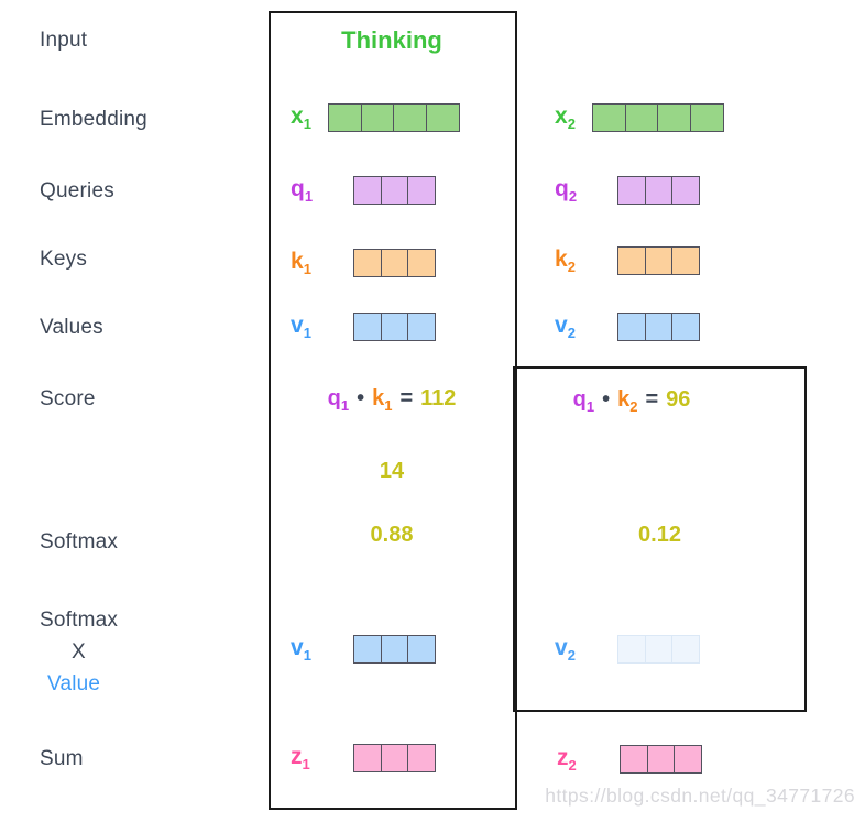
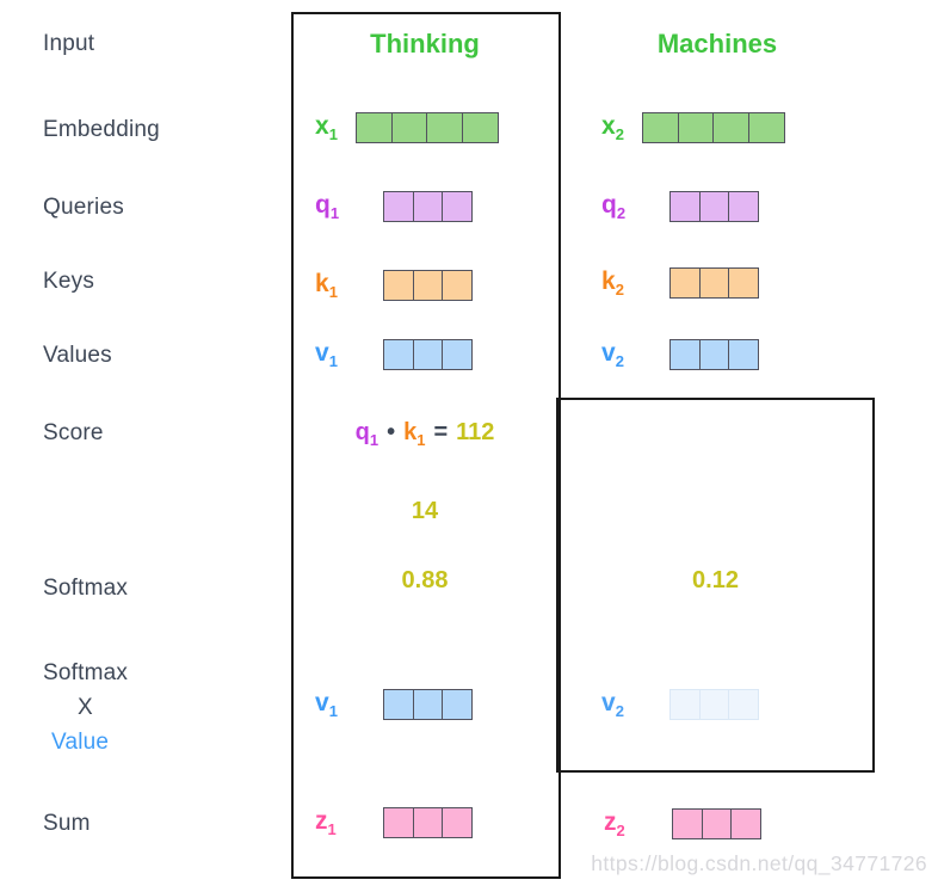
  Input
  Embedding
  Queries
  Keys
  Values
  Score
  Softmax
  Softmax
  X
  Value
  Sum
  Thinking
+ Machines
  x1
  x2
  q1
  q2
  k1
  k2
  v1
  v2
  q1 • k1 = 112
- q1 • k2 = 96
  14
  0.88
  0.12
  v1
  v2
  z1
  z2
  https://blog.csdn.net/qq_34771726
